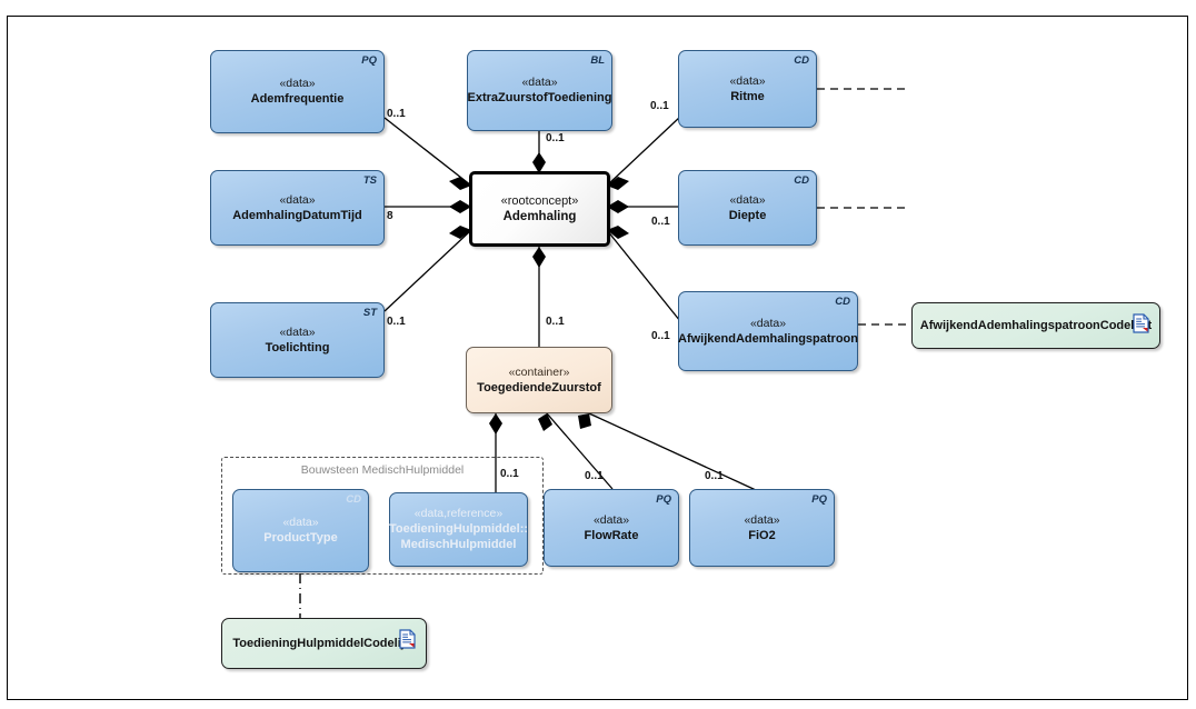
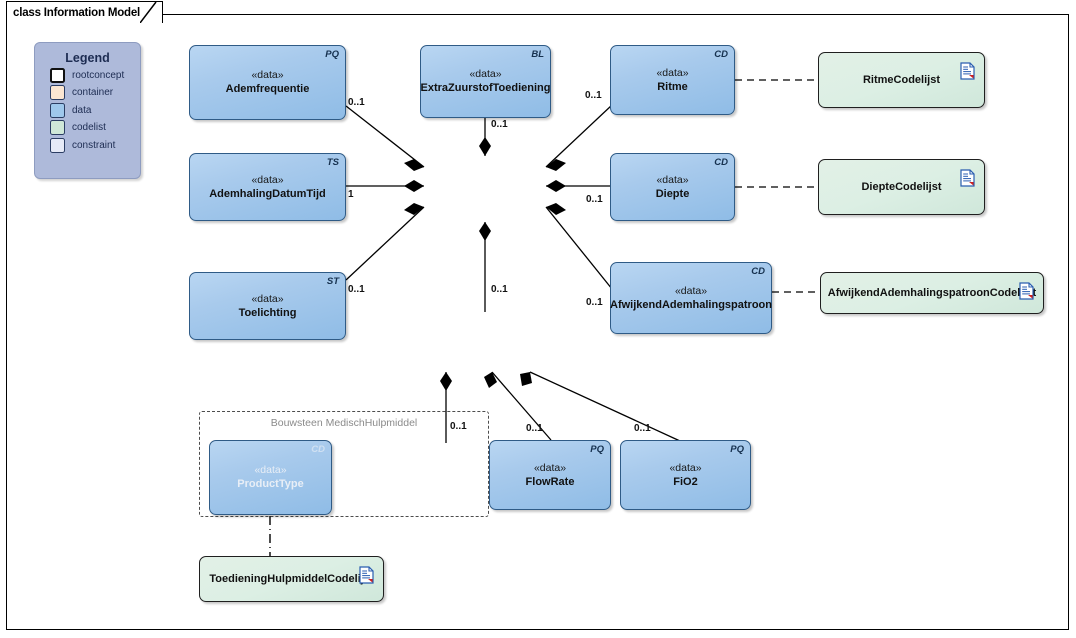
+ class Information Model
+ Legend
+ rootconcept
+ container
+ data
+ codelist
+ constraint
  Bouwsteen MedischHulpmiddel
  PQ
  «data»
  Ademfrequentie
  TS
  «data»
  AdemhalingDatumTijd
  ST
  «data»
  Toelichting
  BL
  «data»
  ExtraZuurstofToediening
- «rootconcept»
- Ademhaling
  CD
  «data»
  Ritme
  CD
  «data»
  Diepte
  CD
  «data»
  AfwijkendAdemhalingspatroon
- «container»
- ToegediendeZuurstof
  CD
  «data»
  ProductType
- «data,reference»
- ToedieningHulpmiddel::
- MedischHulpmiddel
  PQ
  «data»
  FlowRate
  PQ
  «data»
  FiO2
+ RitmeCodelijst
+ DiepteCodelijst
  AfwijkendAdemhalingspatroonCodelt
  ToedieningHulpmiddelCodeli
  0..1
- 8
+ 1
  0..1
  0..1
  0..1
  0..1
  0..1
  0..1
  0..1
  0..1
  0..1
